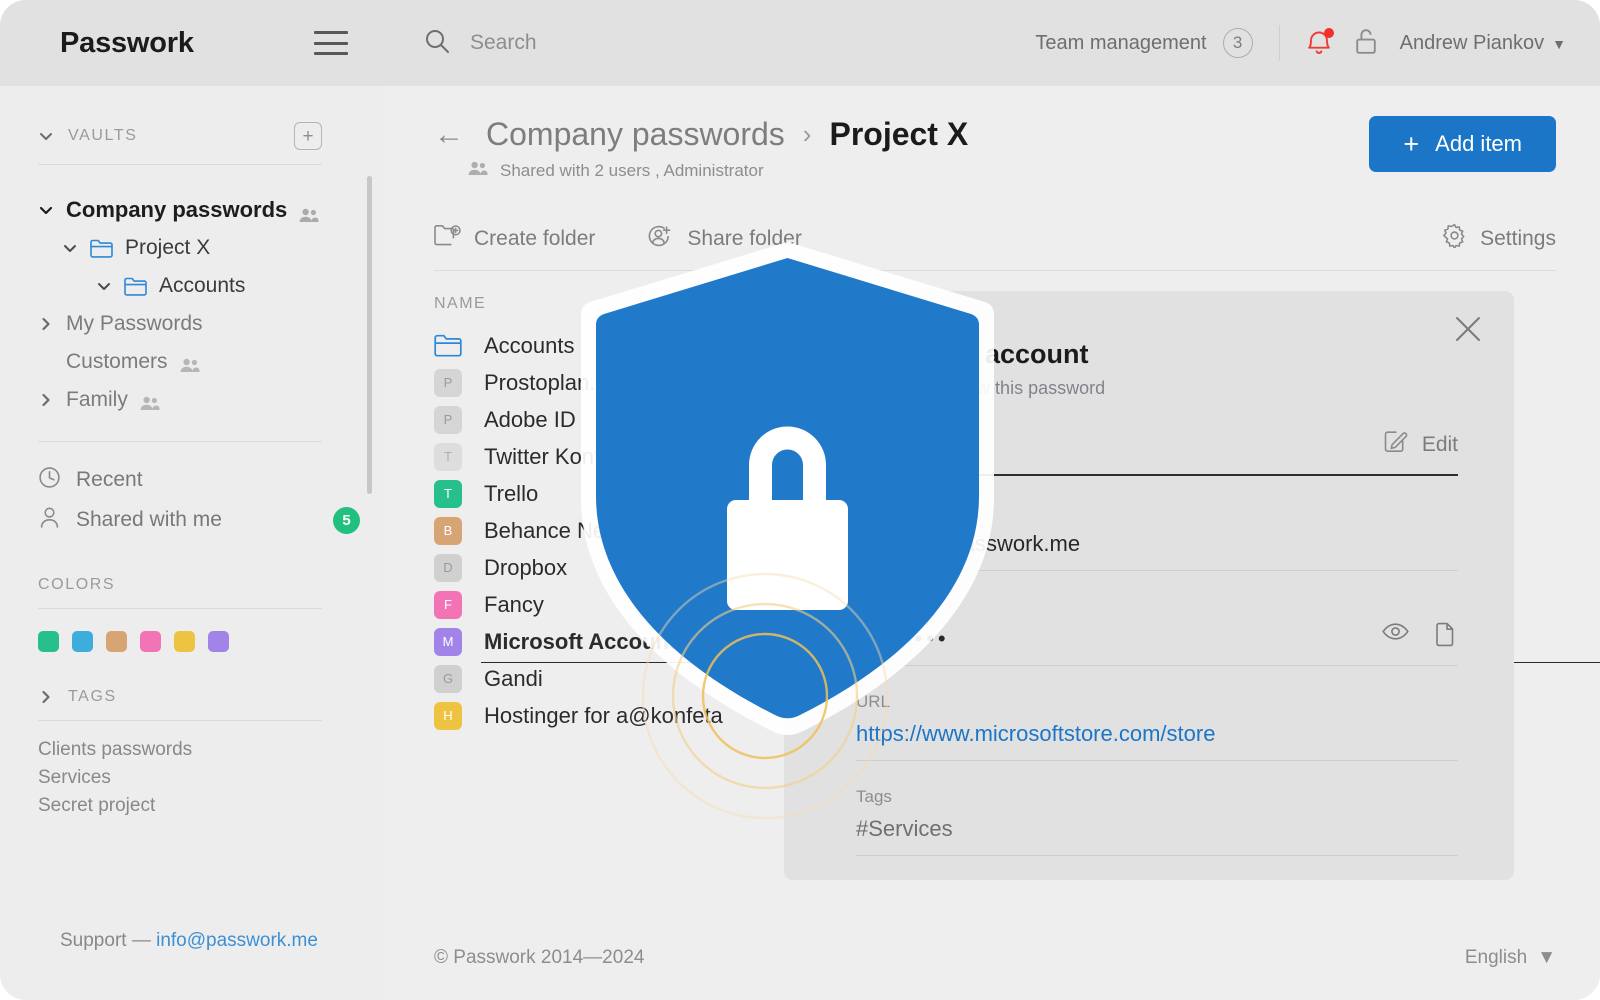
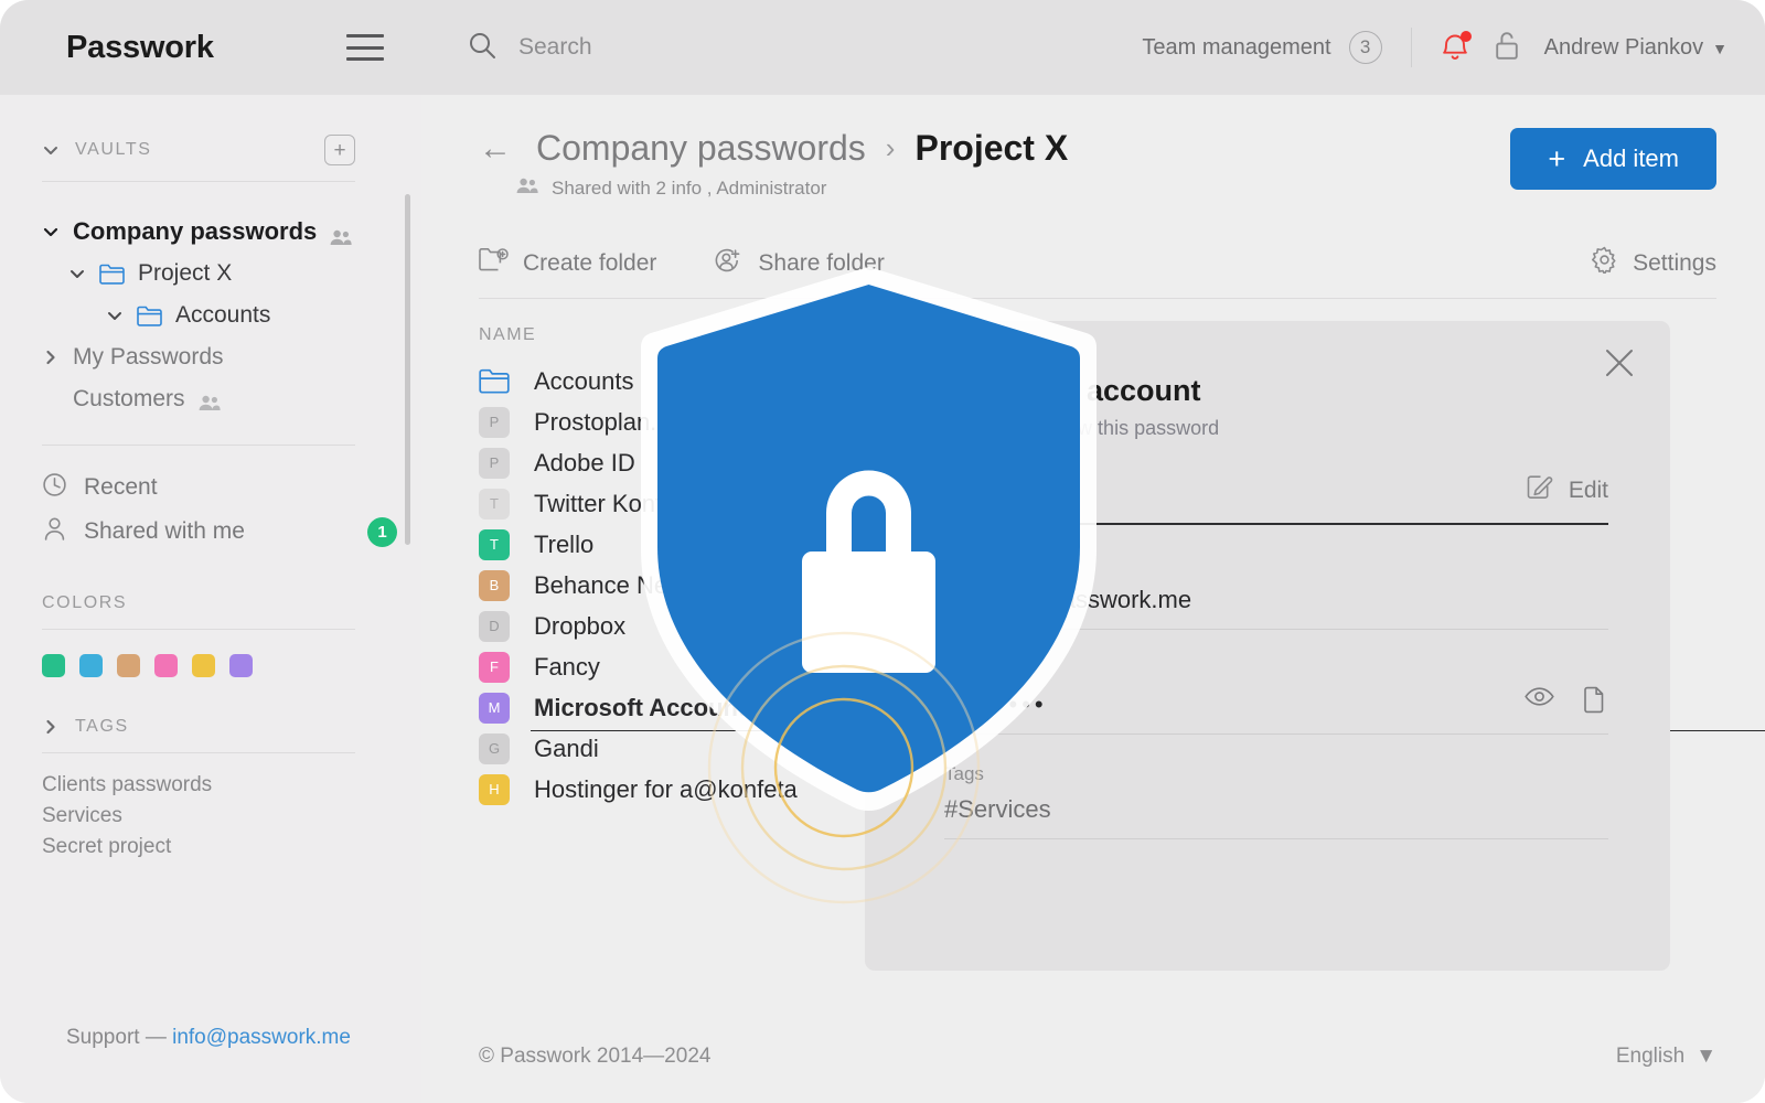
  Passwork
  VAULTS
  +
  Company passwords
  Project X
  Accounts
  My Passwords
  Customers
- Family
  Recent
  Shared with me
- 5
+ 1
  COLORS
  TAGS
  Clients passwords
  Services
  Secret project
  Support — info@passwork.me
  Search
  Team management
  3
  Andrew Piankov ▼
  ←
  Company passwords
  ›
  Project X
- Shared with 2 users , Administrator
+ Shared with 2 info , Administrator
  +
  Add item
  Create folder
  Share folder
  Settings
  NAME
  Accounts
  P
  P
  Adobe ID
  T
  T
  Trello
  B
  D
  Dropbox
  F
  Fancy
  M
  Microsoft Acco
  G
  Gandi
  H
  Hostinger for a@konfeta
  © Passwork 2014—2024
  English
  ▼
  Edit
- URL
- https://www.microsoftstore.com/store
  Tags
  #Services
